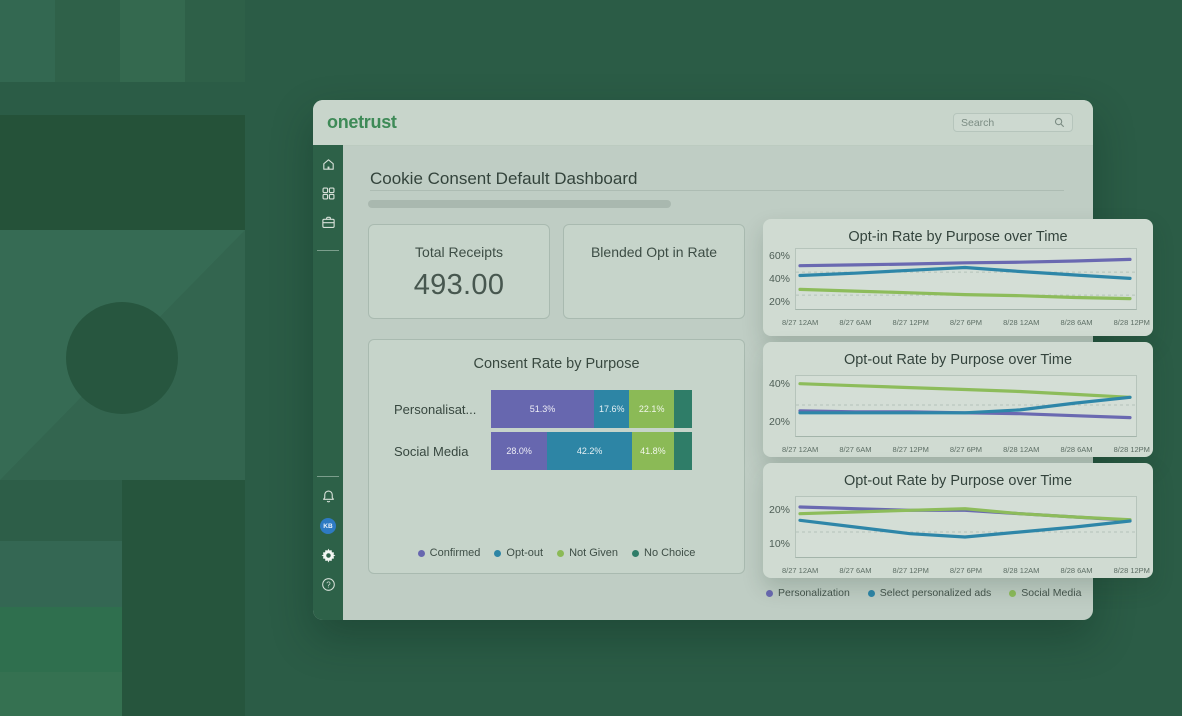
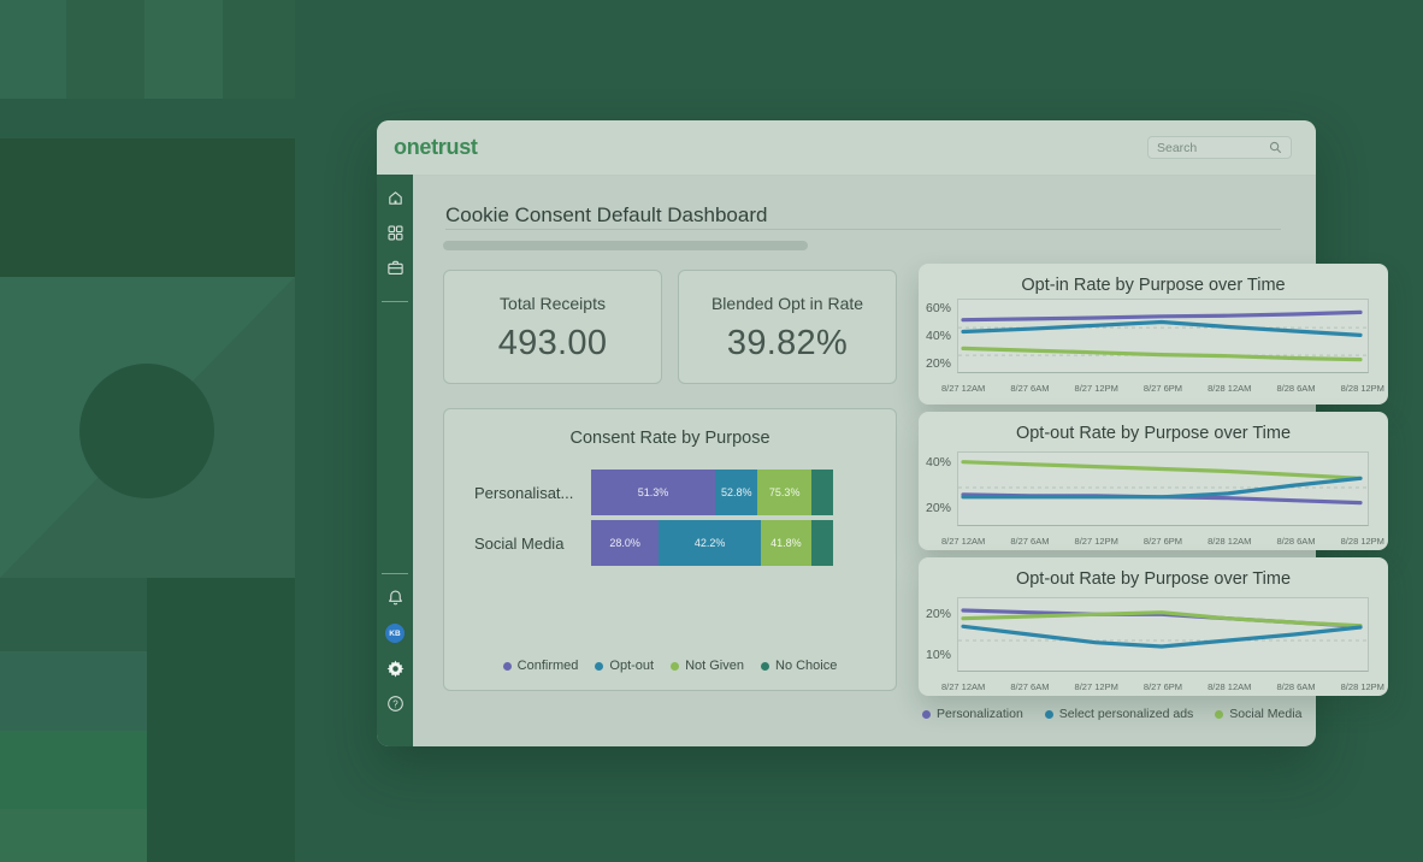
  onetrust
  Search
  ?
  Cookie Consent Default Dashboard
  Total Receipts
  493.00
  Blended Opt in Rate
+ 39.82%
  Consent Rate by Purpose
  Personalisat...
  51.3%
- 17.6%
+ 52.8%
- 22.1%
+ 75.3%
  Social Media
  28.0%
  42.2%
  41.8%
  Confirmed
  Opt-out
  Not Given
  No Choice
  Opt-in Rate by Purpose over Time
  60%
  40%
  20%
  8/27 12AM
  8/27 6AM
  8/27 12PM
  8/27 6PM
  8/28 12AM
  8/28 6AM
  8/28 12PM
  Opt-out Rate by Purpose over Time
  40%
  20%
  8/27 12AM
  8/27 6AM
  8/27 12PM
  8/27 6PM
  8/28 12AM
  8/28 6AM
  8/28 12PM
  Opt-out Rate by Purpose over Time
  20%
  10%
  8/27 12AM
  8/27 6AM
  8/27 12PM
  8/27 6PM
  8/28 12AM
  8/28 6AM
  8/28 12PM
  Personalization
  Select personalized ads
  Social Media
